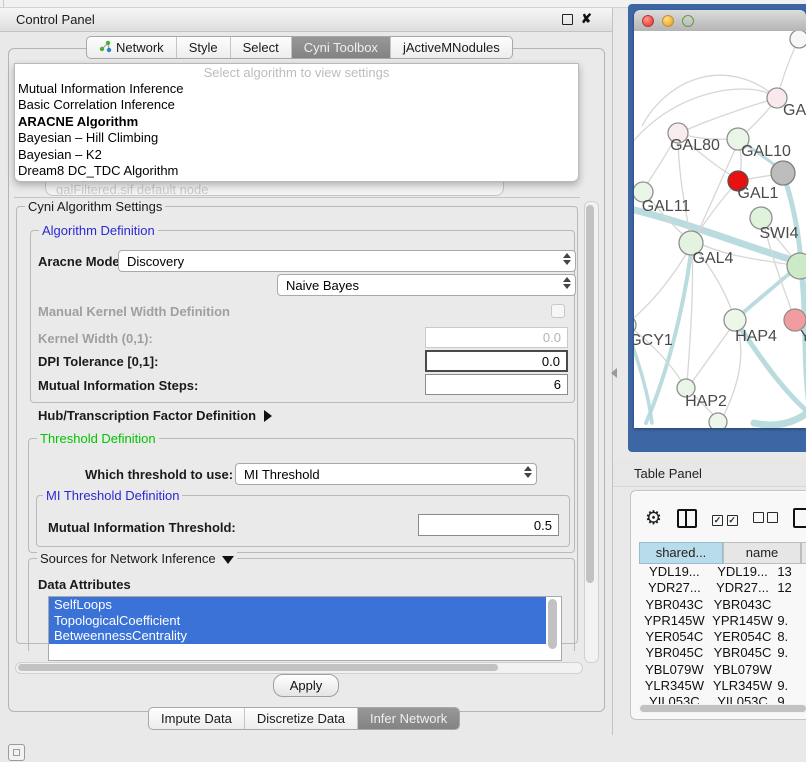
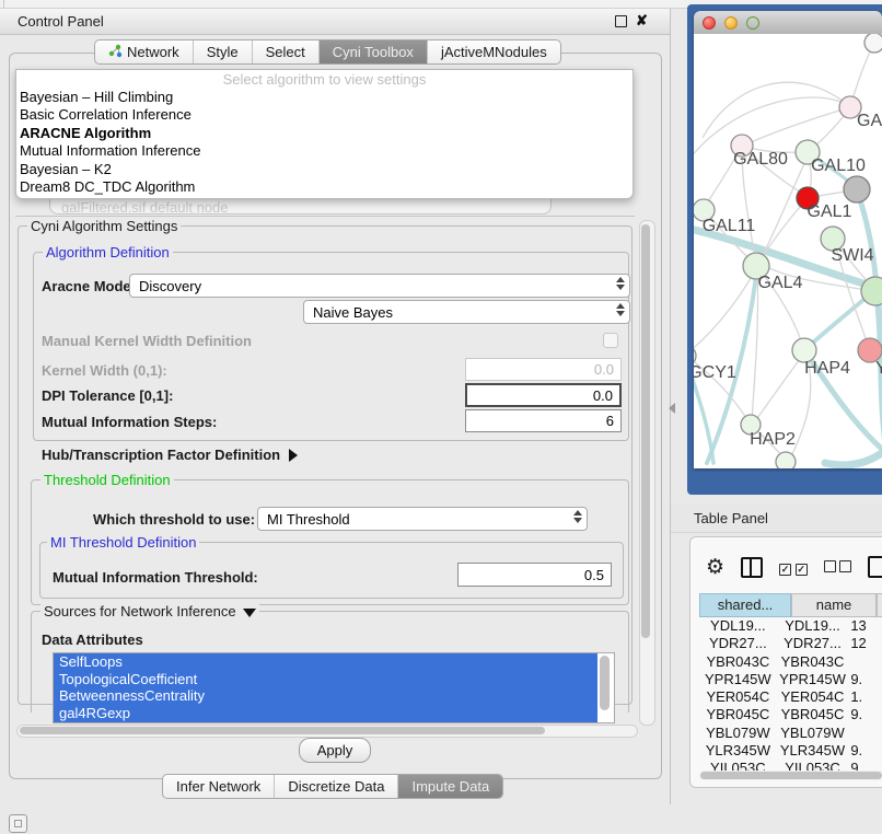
  Control Panel
  ✘
  Network
  Style
  Select
  Cyni Toolbox
  jActiveMNodules
  galFiltered.sif default node
  Select algorithm to view settings
- Mutual Information Inference
+ Bayesian – Hill Climbing
  Basic Correlation Inference
  ARACNE Algorithm
- Bayesian – Hill Climbing
+ Mutual Information Inference
  Bayesian – K2
  Dream8 DC_TDC Algorithm
  Cyni Algorithm Settings
  Algorithm Definition
  Aracne Mode
  Discovery
  Naive Bayes
  Manual Kernel Width Definition
  Kernel Width (0,1):
  0.0
  DPI Tolerance [0,1]:
  0.0
  Mutual Information Steps:
  6
  Hub/Transcription Factor Definition
  Threshold Definition
  Which threshold to use:
  MI Threshold
  MI Threshold Definition
  Mutual Information Threshold:
  0.5
  Sources for Network Inference
  Data Attributes
  SelfLoops
  TopologicalCoefficient
  BetweennessCentrality
+ gal4RGexp
  Apply
- Impute Data
+ Infer Network
  Discretize Data
- Infer Network
+ Impute Data
  GAL80
  GAL10
  GAL1
  GAL11
  SWI4
  GAL4
  HAP4
  Y
  GCY1
  HAP2
  Table Panel
  ⚙
  ✓ ✓
  shared...
  name
  YDL19...
  YDL19...
  13
  YDR27...
  YDR27...
  12
  YBR043C
  YBR043C
  YPR145W
  YPR145W
  9.
  YER054C
  YER054C
- 8.
+ 1.
  YBR045C
  YBR045C
  9.
  YBL079W
  YBL079W
  YLR345W
  YLR345W
  9.
  YIL053C
  YIL053C
  9.
